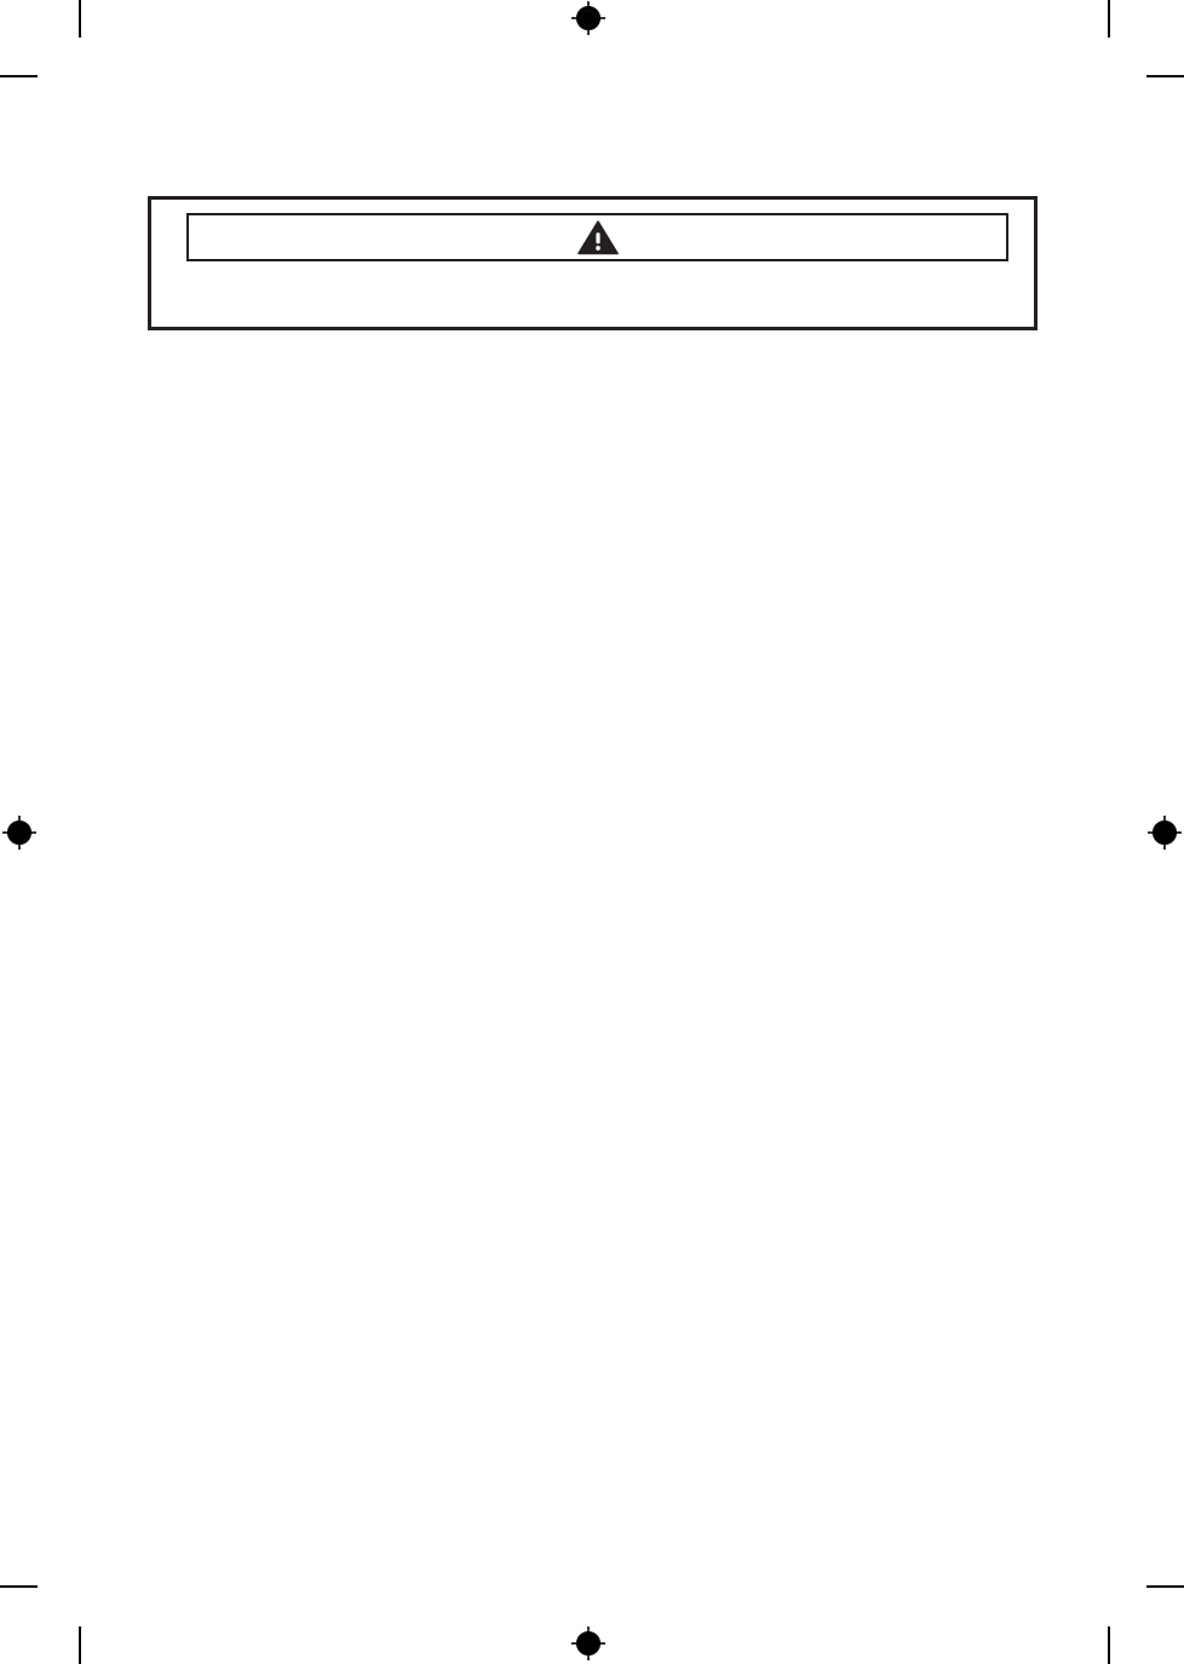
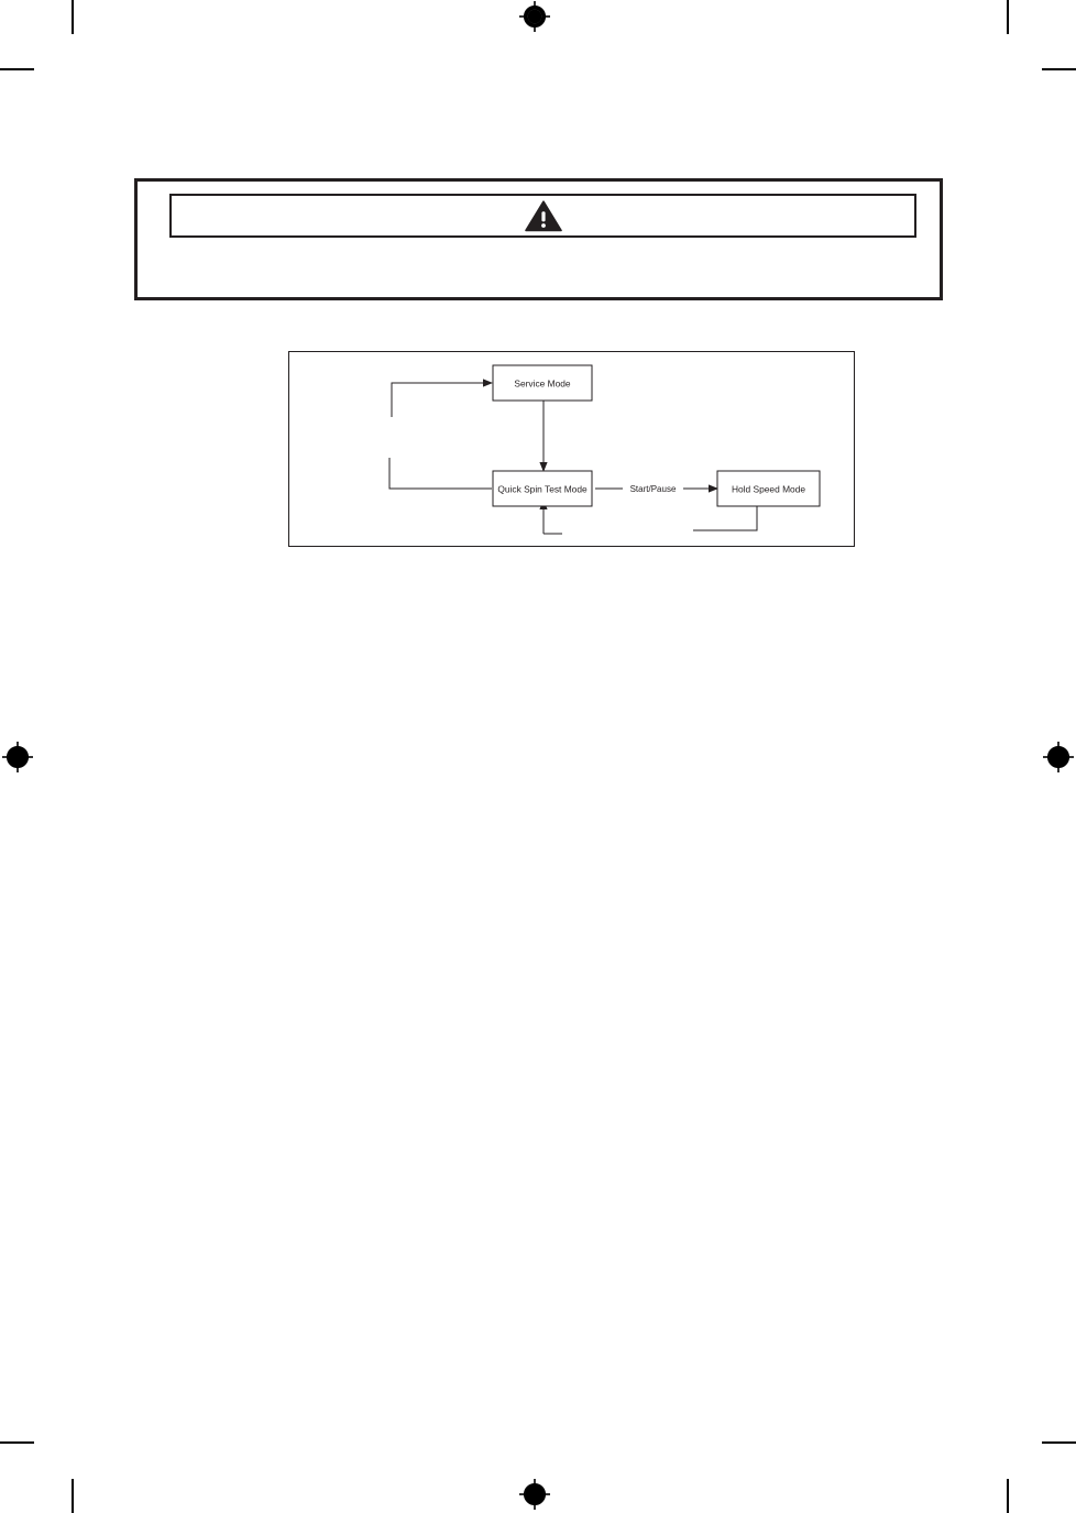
+ Start/Pause
+ Service Mode
+ Quick Spin Test Mode
+ Hold Speed Mode
